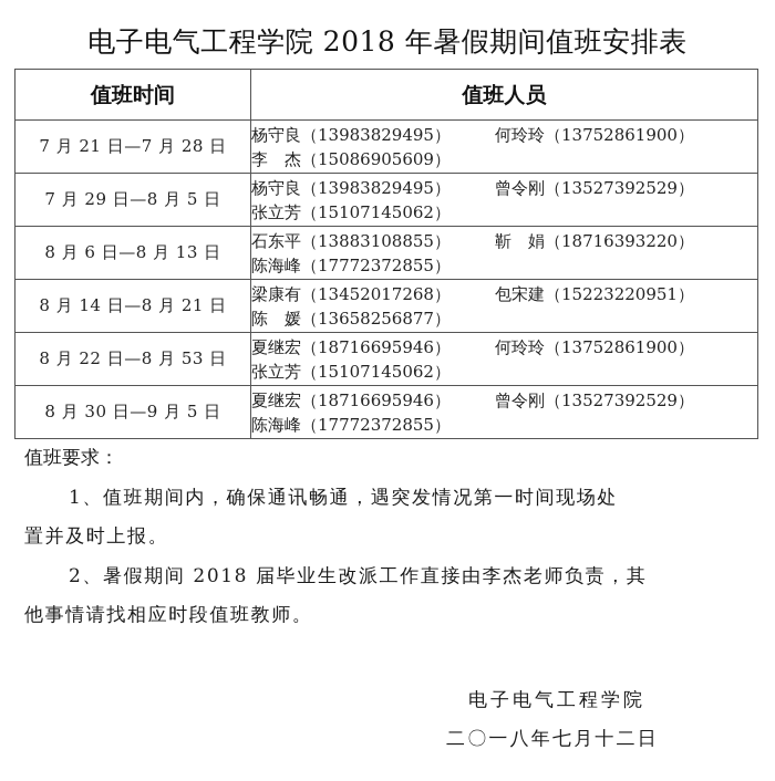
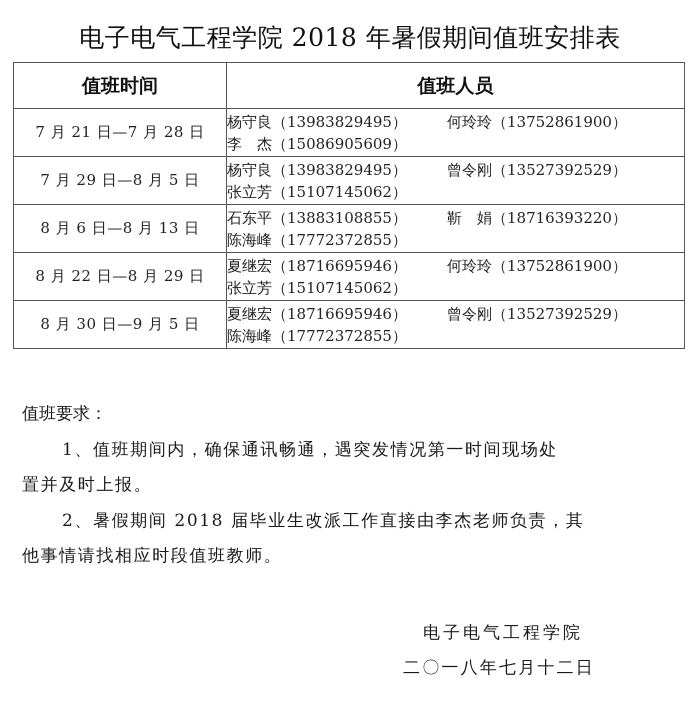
  电子电气工程学院 2018 年暑假期间值班安排表
  值班时间	值班人员
  7 月 21 日—7 月 28 日	杨守良（13983829495） 何玲玲（13752861900） 李 杰（15086905609）
  7 月 29 日—8 月 5 日	杨守良（13983829495） 曾令刚（13527392529） 张立芳（15107145062）
  8 月 6 日—8 月 13 日	石东平（13883108855） 靳 娟（18716393220） 陈海峰（17772372855）
- 8 月 14 日—8 月 21 日	梁康有（13452017268） 包宋建（15223220951） 陈 媛（13658256877）
- 8 月 22 日—8 月 53 日	夏继宏（18716695946） 何玲玲（13752861900） 张立芳（15107145062）
+ 8 月 22 日—8 月 29 日	夏继宏（18716695946） 何玲玲（13752861900） 张立芳（15107145062）
  8 月 30 日—9 月 5 日	夏继宏（18716695946） 曾令刚（13527392529） 陈海峰（17772372855）
  值班要求：
  1、值班期间内，确保通讯畅通，遇突发情况第一时间现场处
  置并及时上报。
  2、暑假期间 2018 届毕业生改派工作直接由李杰老师负责，其
  他事情请找相应时段值班教师。
  电子电气工程学院
  二〇一八年七月十二日
